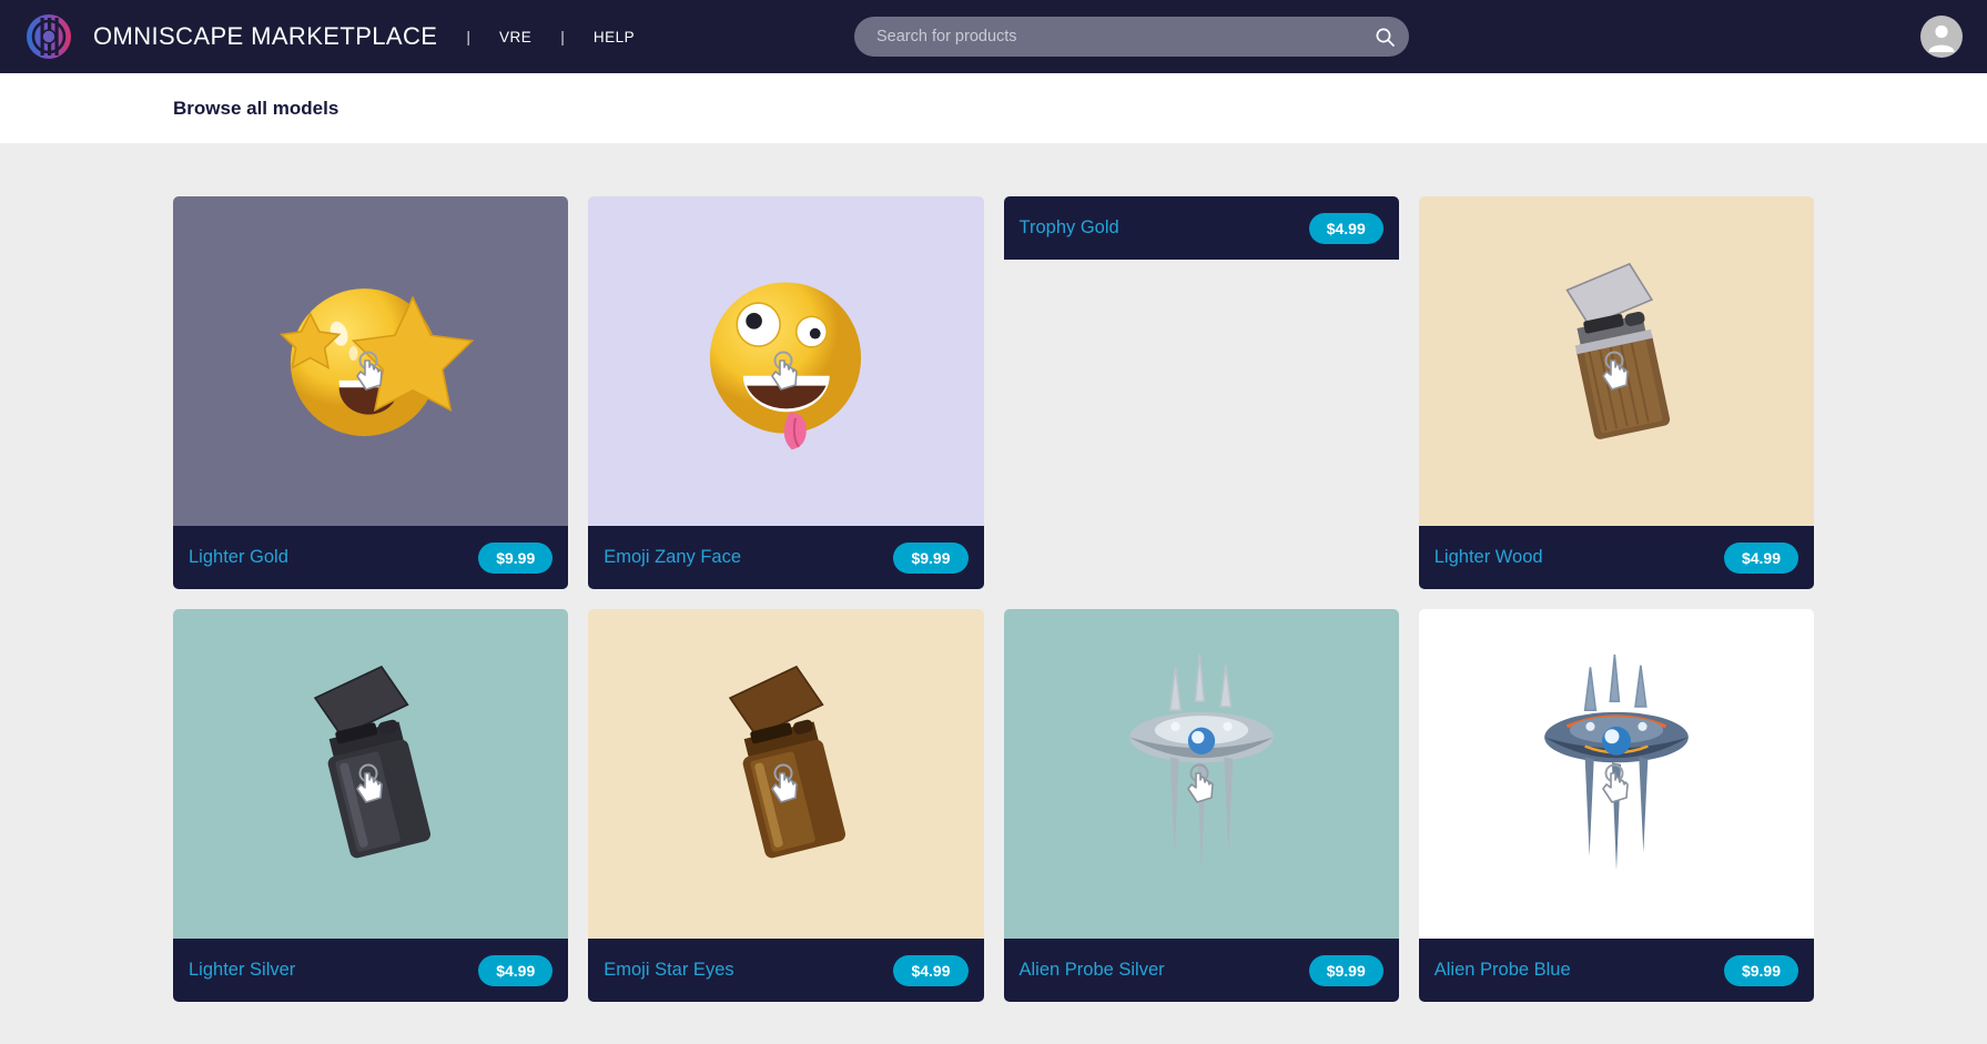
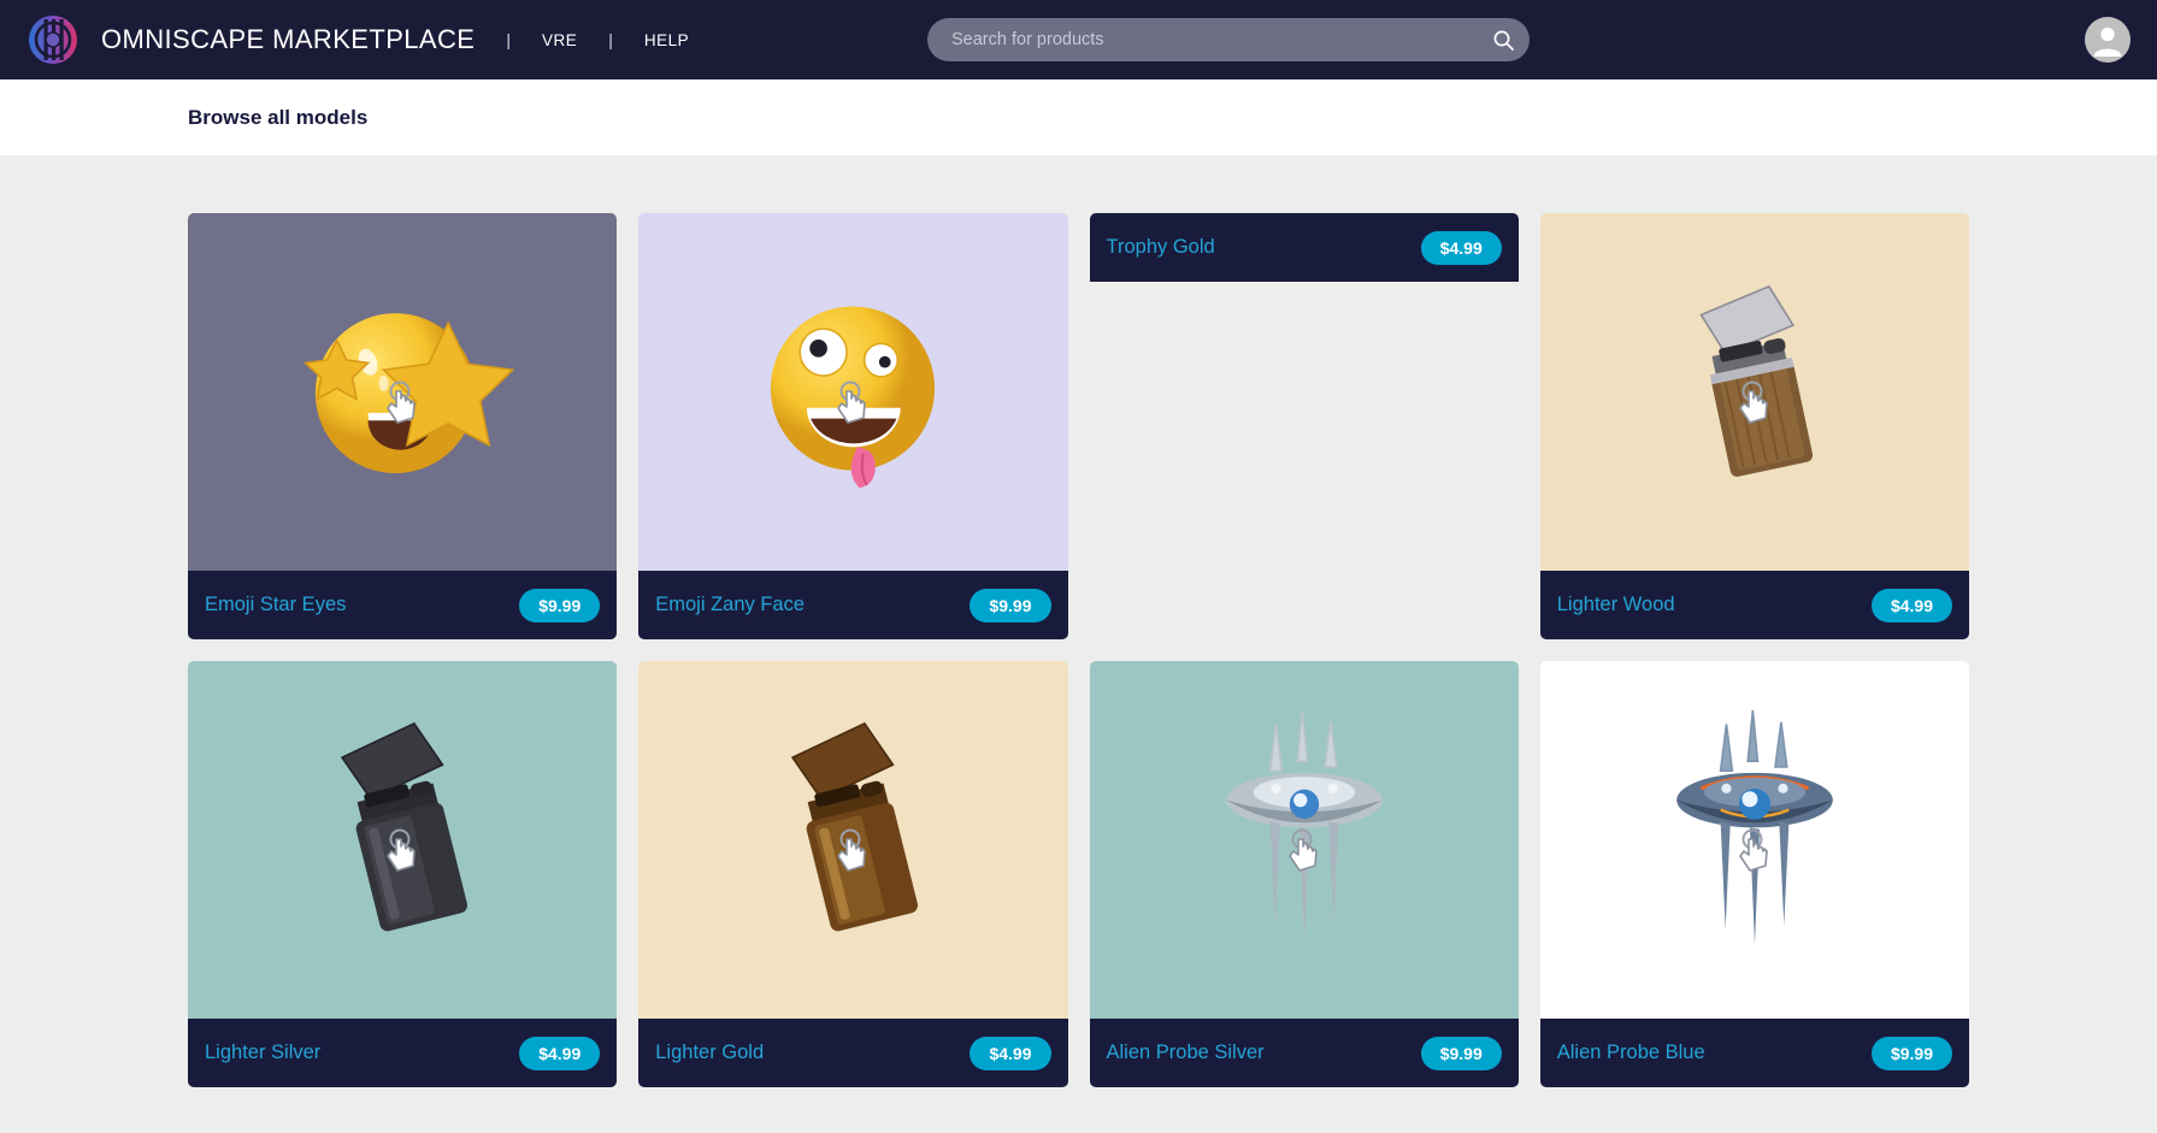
  OMNISCAPE MARKETPLACE
  |
  VRE
  |
  HELP
  Search for products
  Browse all models
- Lighter Gold
+ Emoji Star Eyes
  $9.99
  Emoji Zany Face
  $9.99
  Trophy Gold
  $4.99
  Lighter Wood
  $4.99
  Lighter Silver
  $4.99
- Emoji Star Eyes
+ Lighter Gold
  $4.99
  Alien Probe Silver
  $9.99
  Alien Probe Blue
  $9.99
